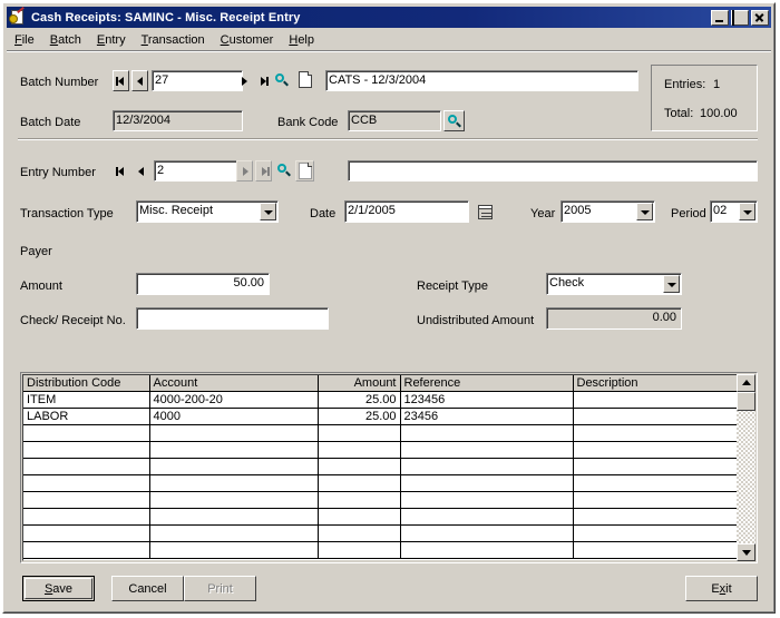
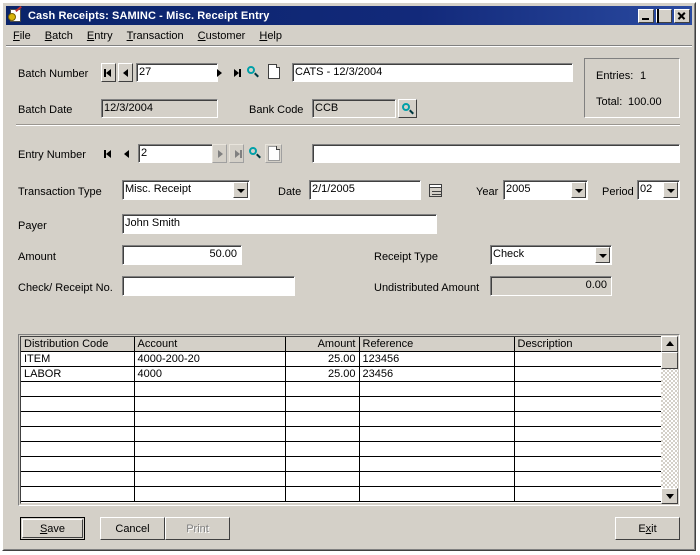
  Cash Receipts: SAMINC - Misc. Receipt Entry
  File
  Batch
  Entry
  Transaction
  Customer
  Help
  Batch Number
  27
  CATS - 12/3/2004
  Batch Date
  12/3/2004
  Bank Code
  CCB
  Entries:
  1
  Total:
  100.00
  Entry Number
  2
  Transaction Type
  Misc. Receipt
  Date
  2/1/2005
  Year
  2005
  Period
  02
  Payer
+ John Smith
  Amount
  50.00
  Receipt Type
  Check
  Check/ Receipt No.
  Undistributed Amount
  0.00
  Distribution Code	Account	Amount	Reference	Description
  ITEM	4000-200-20	25.00	123456
  LABOR	4000	25.00	23456
  Save
  Cancel
  Print
  Exit
